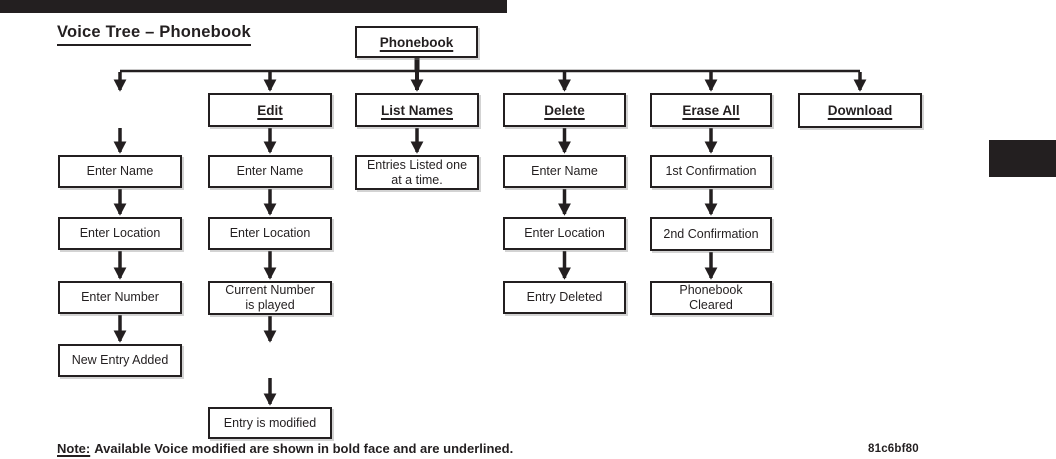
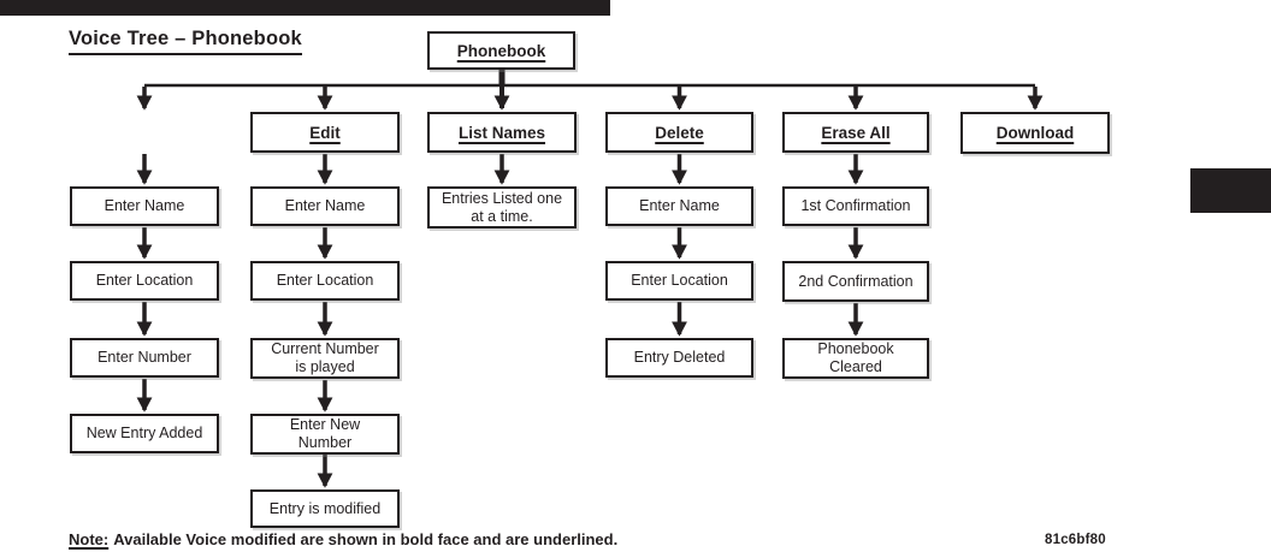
  Voice Tree – Phonebook
  Phonebook
  Enter Name
  Enter Location
  Enter Number
  New Entry Added
  Edit
  Enter Name
  Enter Location
  Current Number
  is played
+ Enter New
+ Number
  Entry is modified
  List Names
  Entries Listed one
  at a time.
  Delete
  Enter Name
  Enter Location
  Entry Deleted
  Erase All
  1st Confirmation
  2nd Confirmation
  Phonebook
  Cleared
  Download
  Note: Available Voice modified are shown in bold face and are underlined.
  81c6bf80
